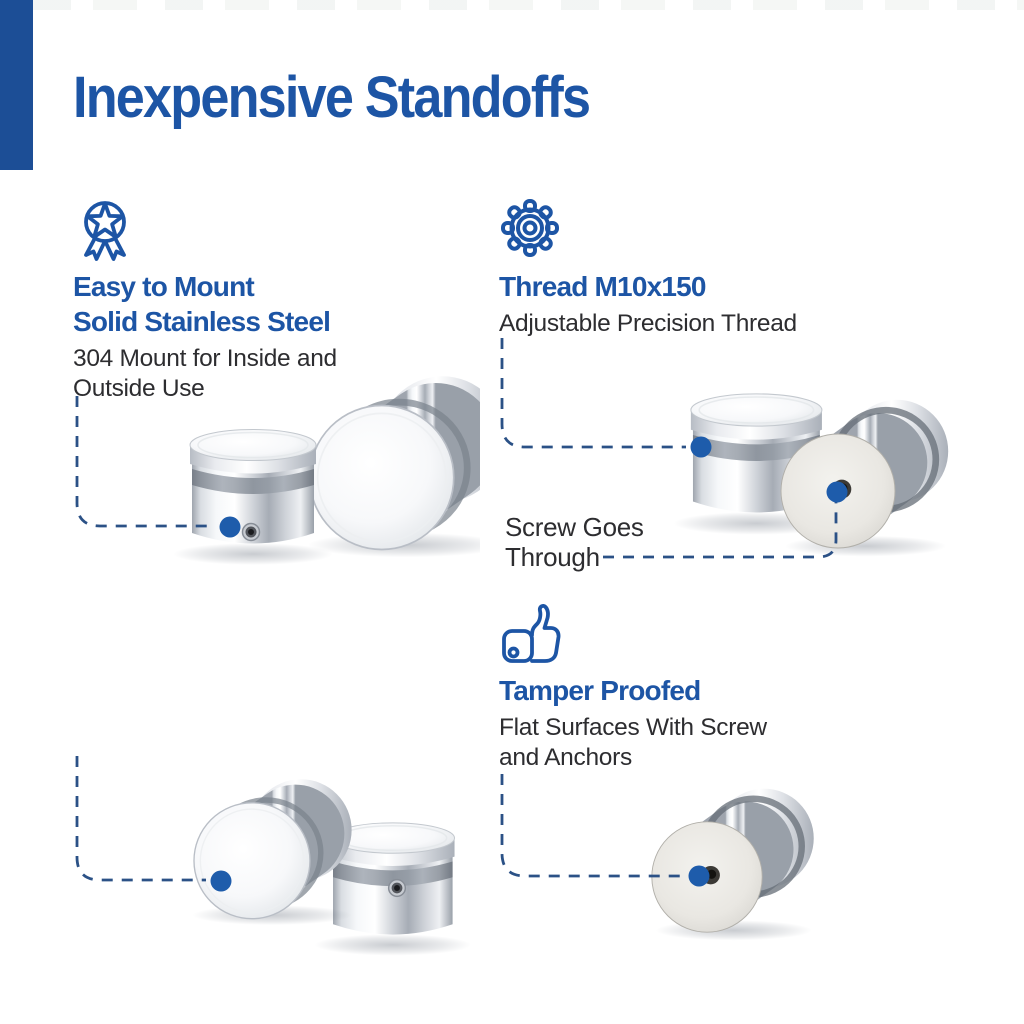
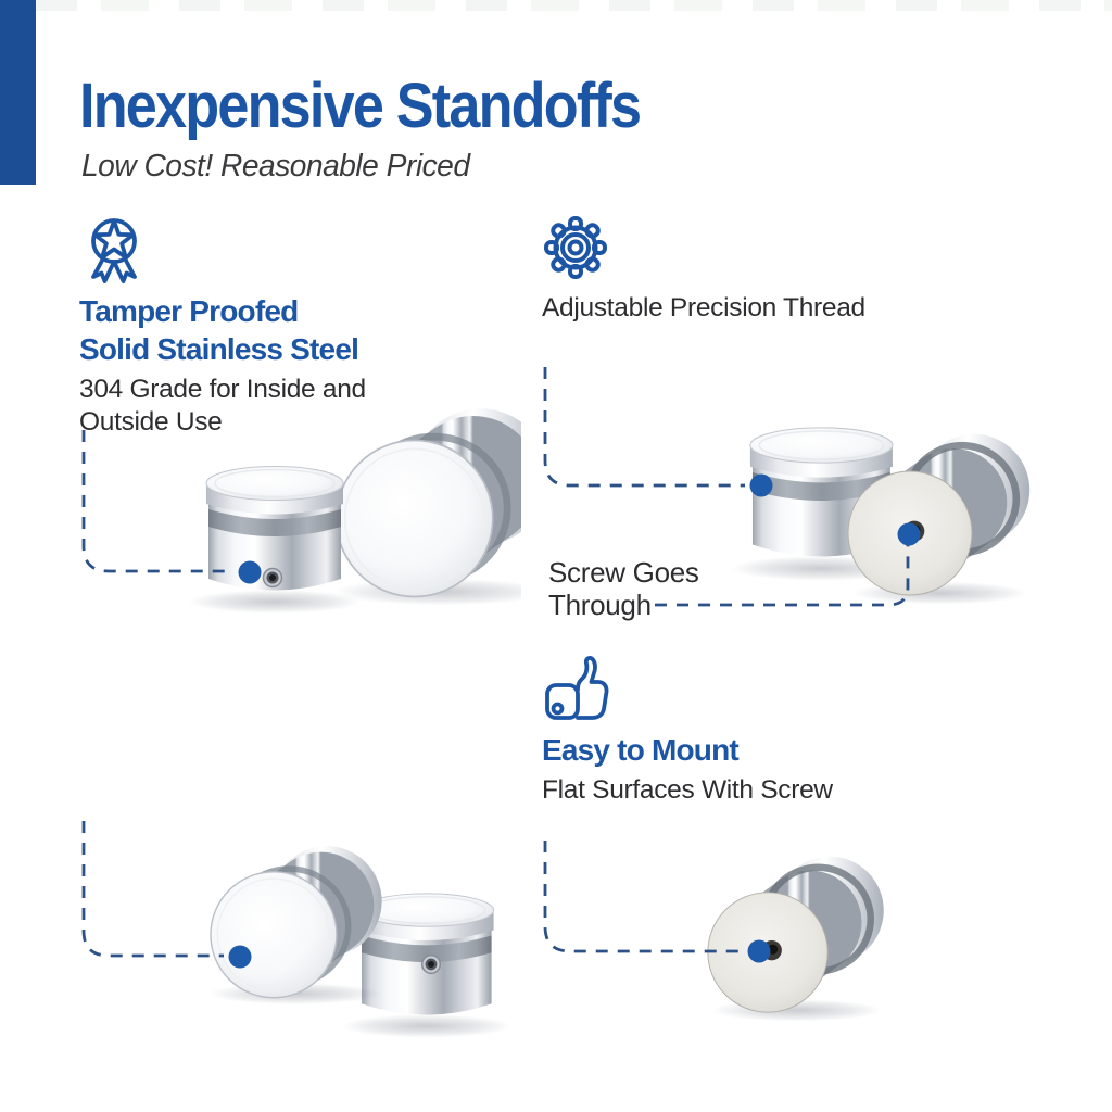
  Inexpensive Standoffs
+ Low Cost! Reasonable Priced
- Easy to Mount
+ Tamper Proofed
  Solid Stainless Steel
- 304 Mount for Inside and
+ 304 Grade for Inside and
  Outside Use
- Thread M10x150
  Adjustable Precision Thread
- Tamper Proofed
+ Easy to Mount
  Flat Surfaces With Screw
- and Anchors
  Screw Goes
  Through
